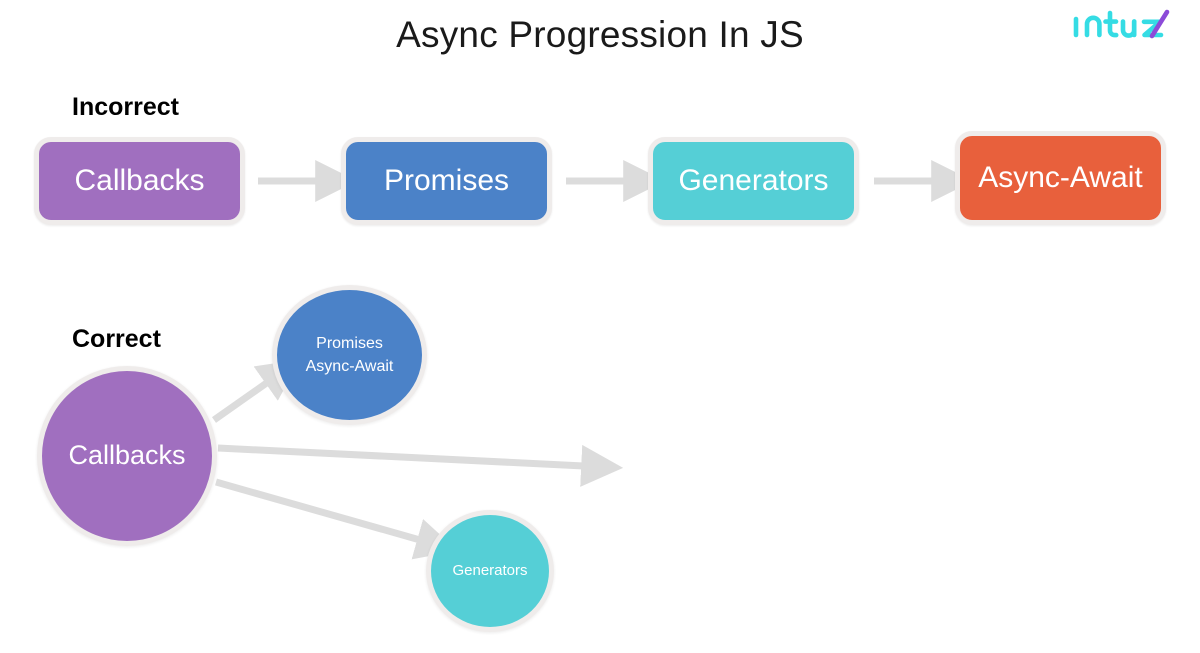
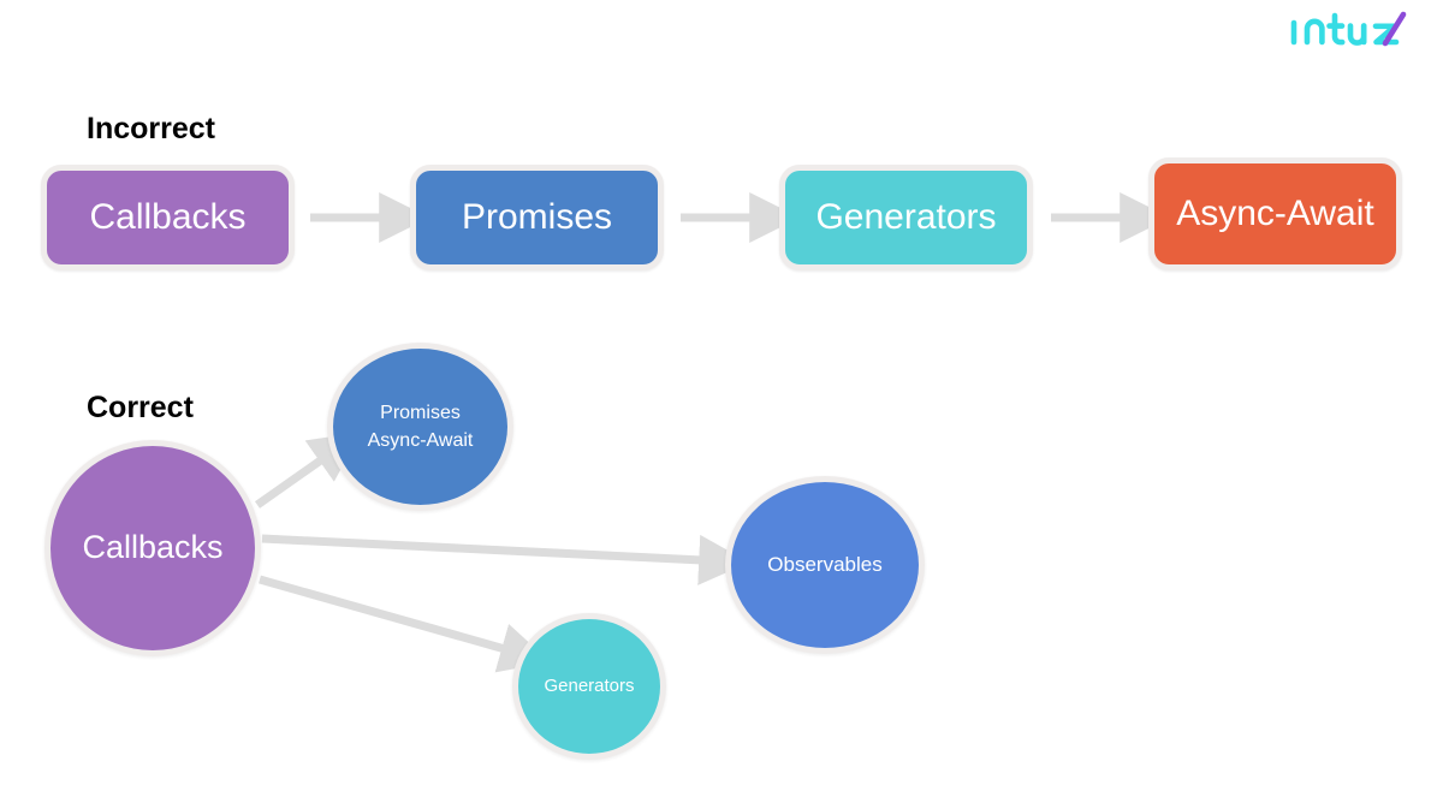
- Async Progression In JS
  Incorrect
  Callbacks
  Promises
  Generators
  Async-Await
  Correct
  Callbacks
  Promises
  Async-Await
+ Observables
  Generators
